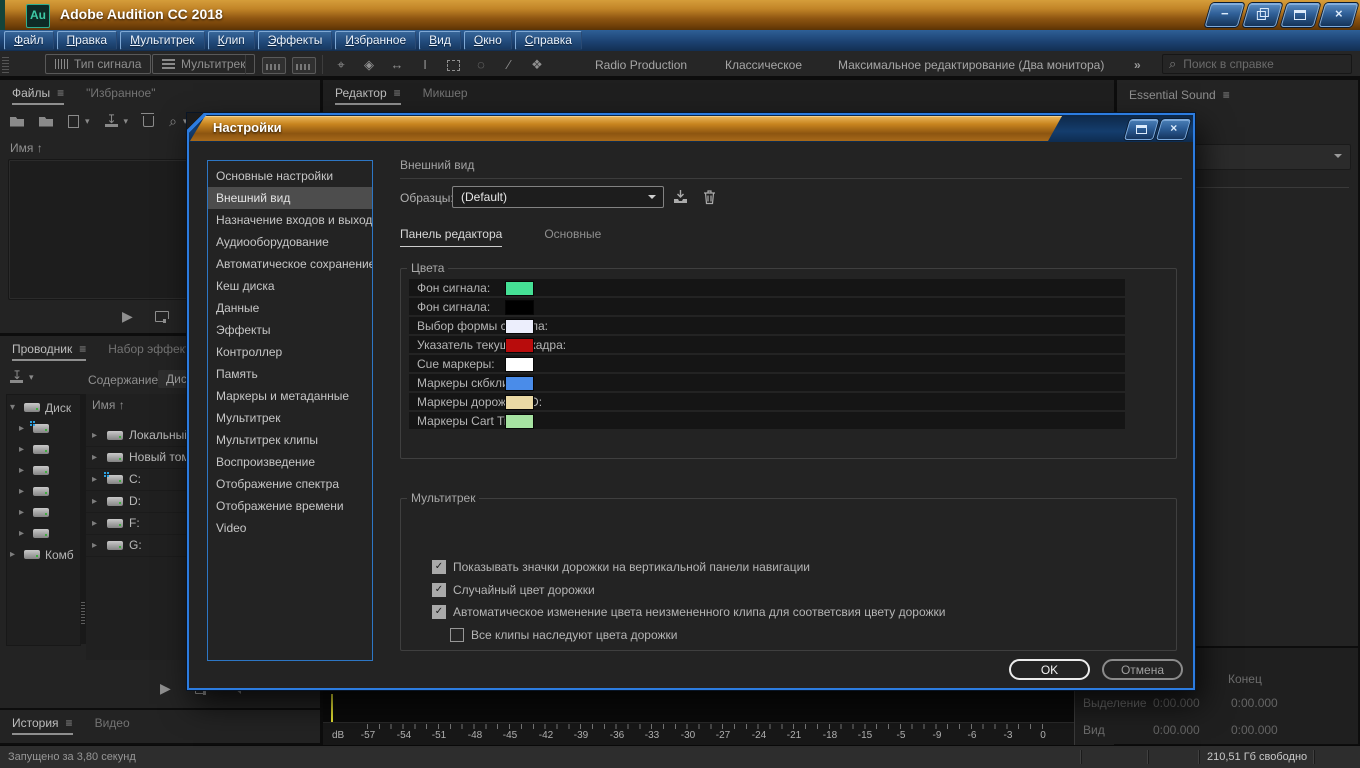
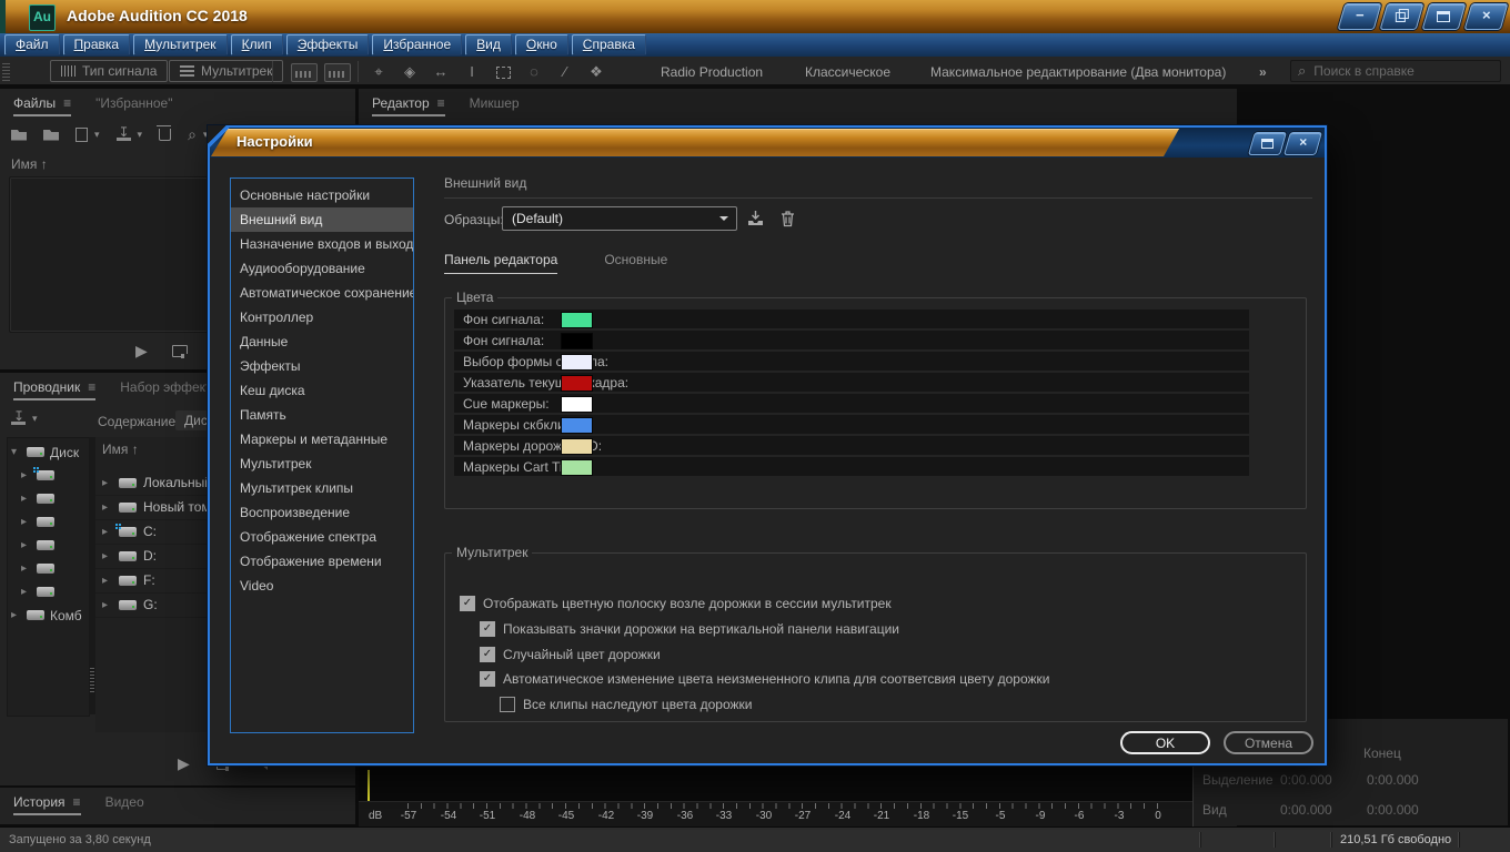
  Au
  Adobe Audition CC 2018
  Файл
  Правка
  Мультитрек
  Клип
  Эффекты
  Избранное
  Вид
  Окно
  Справка
  Тип сигнала
  Мультитрек
  ⌖
  ◈
  ↔
  I
  ◌
  ∕
  ❖
  Radio Production
  Классическое
  Максимальное редактирование (Два монитора)
  »
  ⌕
  Поиск в справке
  Файлы ≡
  "Избранное"
  ▾
  ▾
  ⌕
  ▾
  Имя ↑
  ▶
  Проводник ≡
  Набор эффек
  ▾
  Содержание
  Дис
  ▾
  Диск
  ▸
  ▸
  ▸
  ▸
  ▸
  ▸
  ▸
  Комб
  Имя ↑
  ▸
  Локальны
  ▸
  Новый том
  ▸
  C:
  ▸
  D:
  ▸
  F:
  ▸
  G:
  ▶
  История ≡
  Видео
  Редактор ≡
  Микшер
  dB
  -57
  -54
  -51
  -48
  -45
  -42
  -39
  -36
  -33
  -30
  -27
  -24
  -21
  -18
  -15
  -5
  -9
  -6
  -3
  0
- Essential Sound ≡
  Конец
  Выделение
  0:00.000
  0:00.000
  Вид
  0:00.000
  0:00.000
  Запущено за 3,80 секунд
  210,51 Гб свободно
  Настройки
  Основные настройки
  Внешний вид
  Назначение входов и выход
  Аудиооборудование
  Автоматическое сохранение
- Кеш диска
+ Контроллер
  Данные
  Эффекты
- Контроллер
+ Кеш диска
  Память
  Маркеры и метаданные
  Мультитрек
  Мультитрек клипы
  Воспроизведение
  Отображение спектра
  Отображение времени
  Video
  Внешний вид
  Образцы
  (Default)
  Панель редактора
  Основные
  Цвета
  Фон сигнала:
  Фон сигнала:
  Выбор формы сла:
  Указатель текуадра:
  Cue маркеры:
  Маркеры скбкл
  Маркеры дорожD:
  Маркеры Cart T
  Мультитрек
+ Отображать цветную полоску возле дорожки в сессии мультитрек
  Показывать значки дорожки на вертикальной панели навигации
  Случайный цвет дорожки
  Автоматическое изменение цвета неизмененного клипа для соответсвия цвету дорожки
  Все клипы наследуют цвета дорожки
  OK
  Отмена
